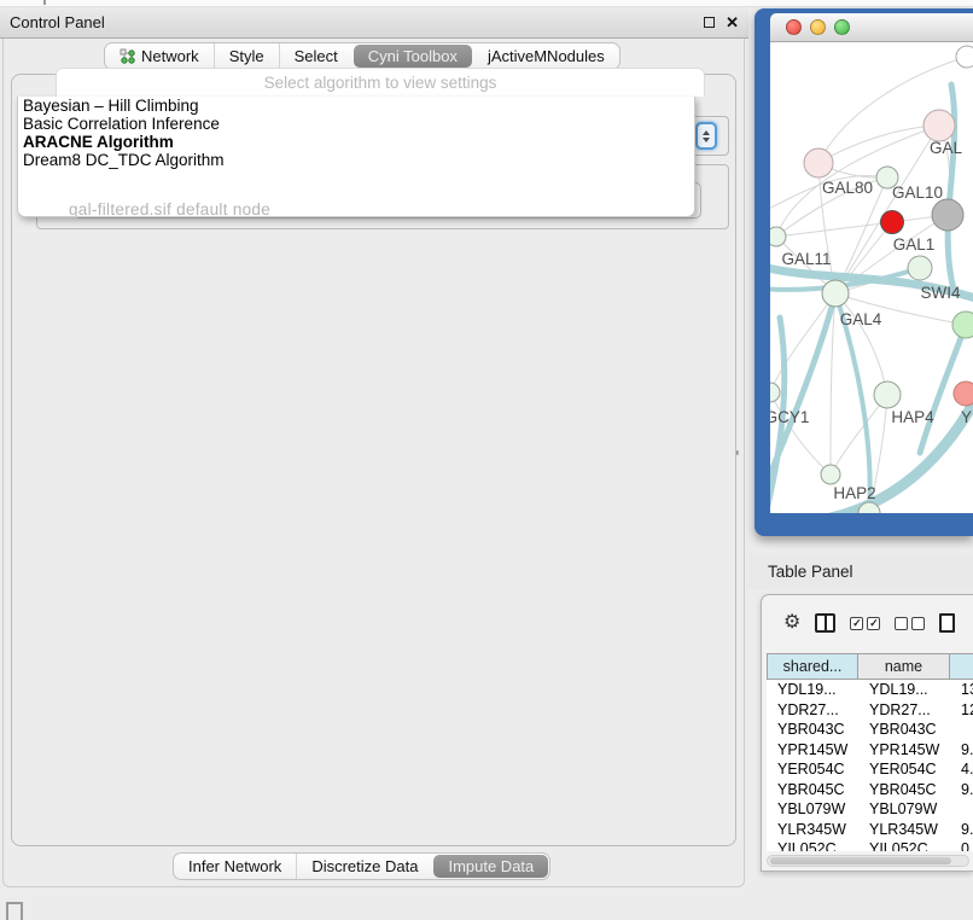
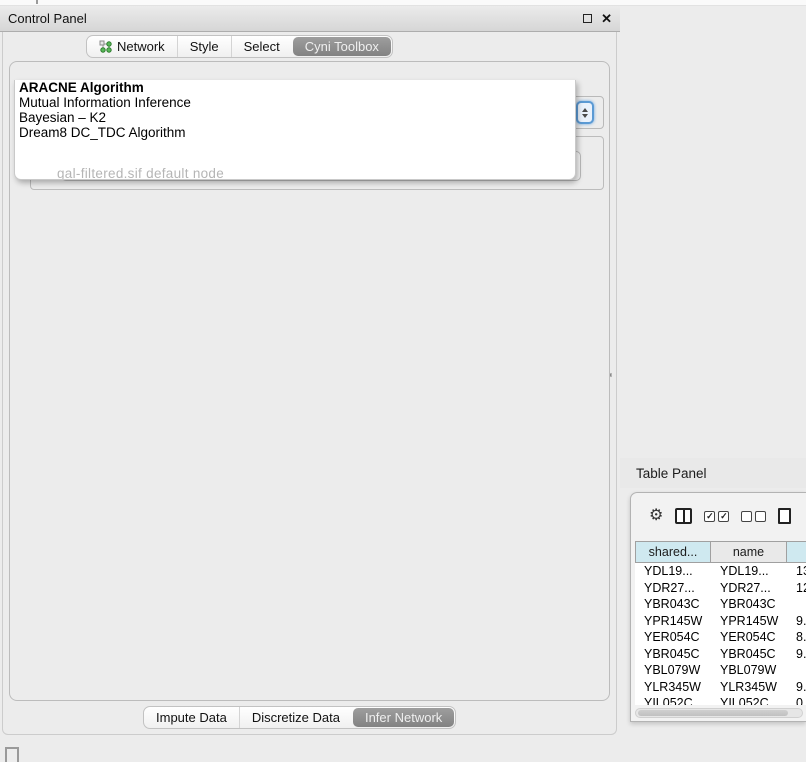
  Control Panel
  ✕
  Network
  Style
  Select
  Cyni Toolbox
- jActiveMNodules
- Select algorithm to view settings
- Bayesian – Hill Climbing
- Basic Correlation Inference
  ARACNE Algorithm
+ Mutual Information Inference
+ Bayesian – K2
  Dream8 DC_TDC Algorithm
  gal-filtered.sif default node
- Infer Network
+ Impute Data
  Discretize Data
- Impute Data
+ Infer Network
- GAL
- GAL80
- GAL10
- GAL1
- GAL11
- SWI4
- GAL4
- GCY1
- HAP4
- Y
- HAP2
  Table Panel
  ⚙
  ✓
  ✓
  shared...
  name
  YDL19...
  YDL19...
  YDR27...
  YDR27...
  YBR043C
  YBR043C
  YPR145W
  YPR145W
  9.
  YER054C
  YER054C
- 4.
+ 8.
  YBR045C
  YBR045C
  9.
  YBL079W
  YBL079W
  YLR345W
  YLR345W
  9.
  YIL052C
  YIL052C
  0.
